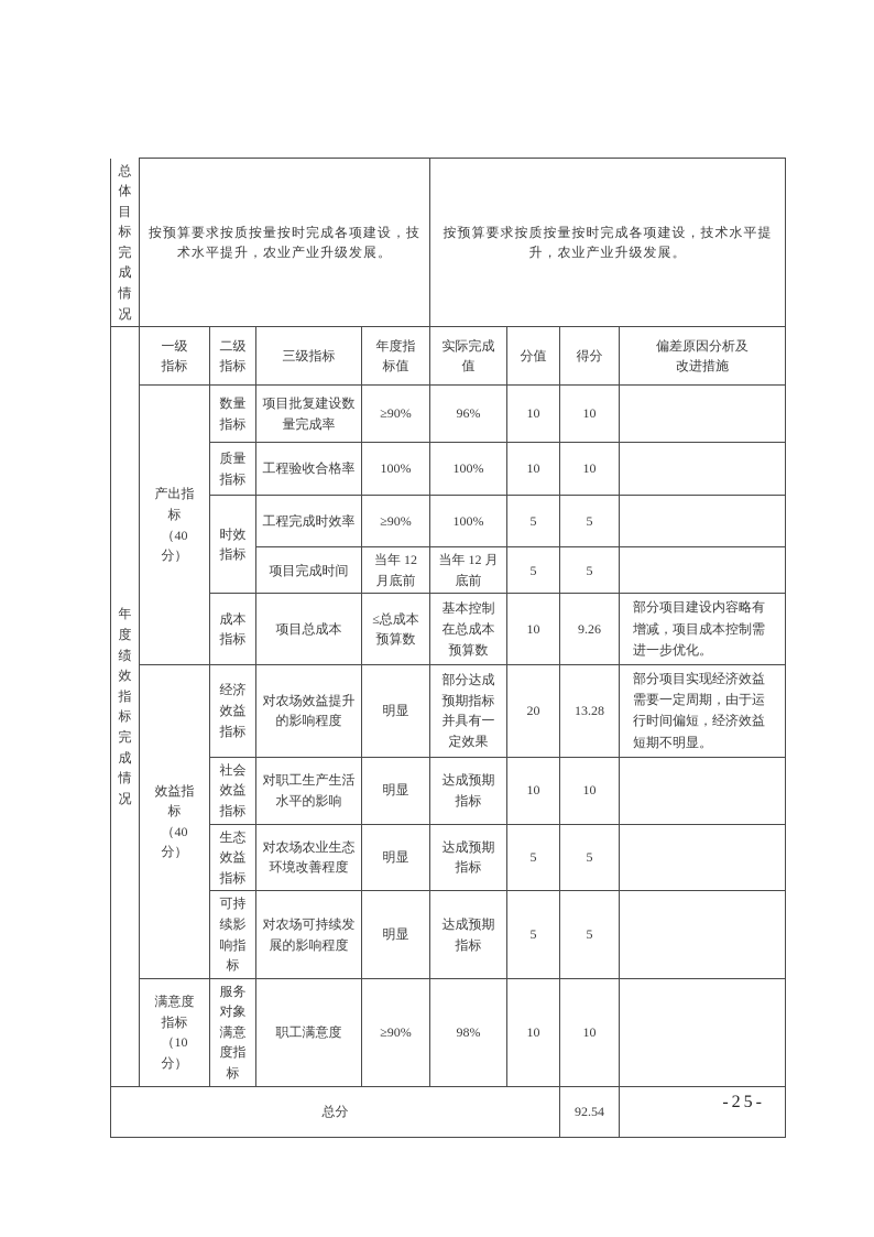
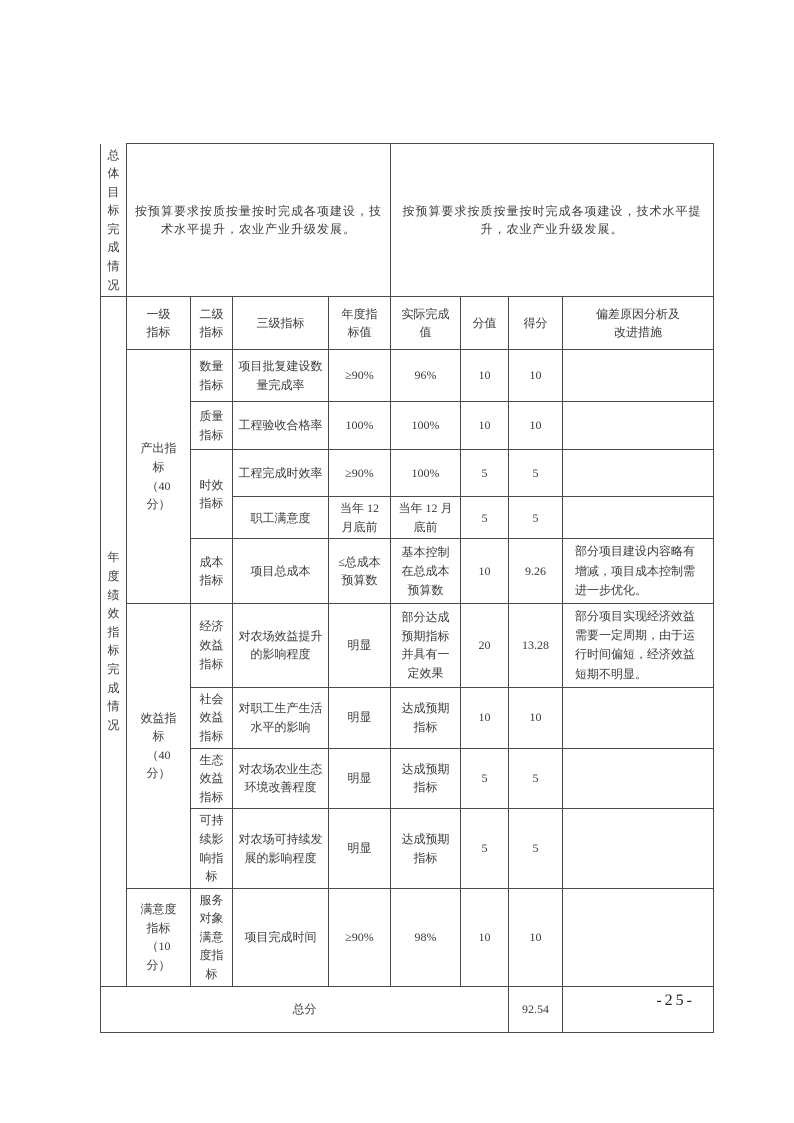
  总体 目标 完成 情况	按预算要求按质按量按时完成各项建设，技术水平提升，农业产业升级发展。	按预算要求按质按量按时完成各项建设，技术水平提升，农业产业升级发展。
  年度 绩效 指标 完成 情况	一级 指标	二级 指标	三级指标	年度指 标值	实际完成 值	分值	得分	偏差原因分析及 改进措施
  产出指 标 （40 分）	数量指标	项目批复建设数量完成率	≥90%	96%	10	10
  质量指标	工程验收合格率	100%	100%	10	10
  时效指标	工程完成时效率	≥90%	100%	5	5
- 项目完成时间	当年 12 月底前	当年 12 月底前	5	5
+ 职工满意度	当年 12 月底前	当年 12 月底前	5	5
  成本指标	项目总成本	≤总成本预算数	基本控制在总成本预算数	10	9.26	部分项目建设内容略有增减，项目成本控制需进一步优化。
  效益指 标 （40 分）	经济效益指标	对农场效益提升的影响程度	明显	部分达成预期指标并具有一定效果	20	13.28	部分项目实现经济效益需要一定周期，由于运行时间偏短，经济效益短期不明显。
  社会效益指标	对职工生产生活水平的影响	明显	达成预期指标	10	10
  生态效益指标	对农场农业生态环境改善程度	明显	达成预期指标	5	5
  可持续影响指标	对农场可持续发展的影响程度	明显	达成预期指标	5	5
- 满意度 指标 （10 分）	服务对象满意度指标	职工满意度	≥90%	98%	10	10
+ 满意度 指标 （10 分）	服务对象满意度指标	项目完成时间	≥90%	98%	10	10
  总分	92.54
  -25-
